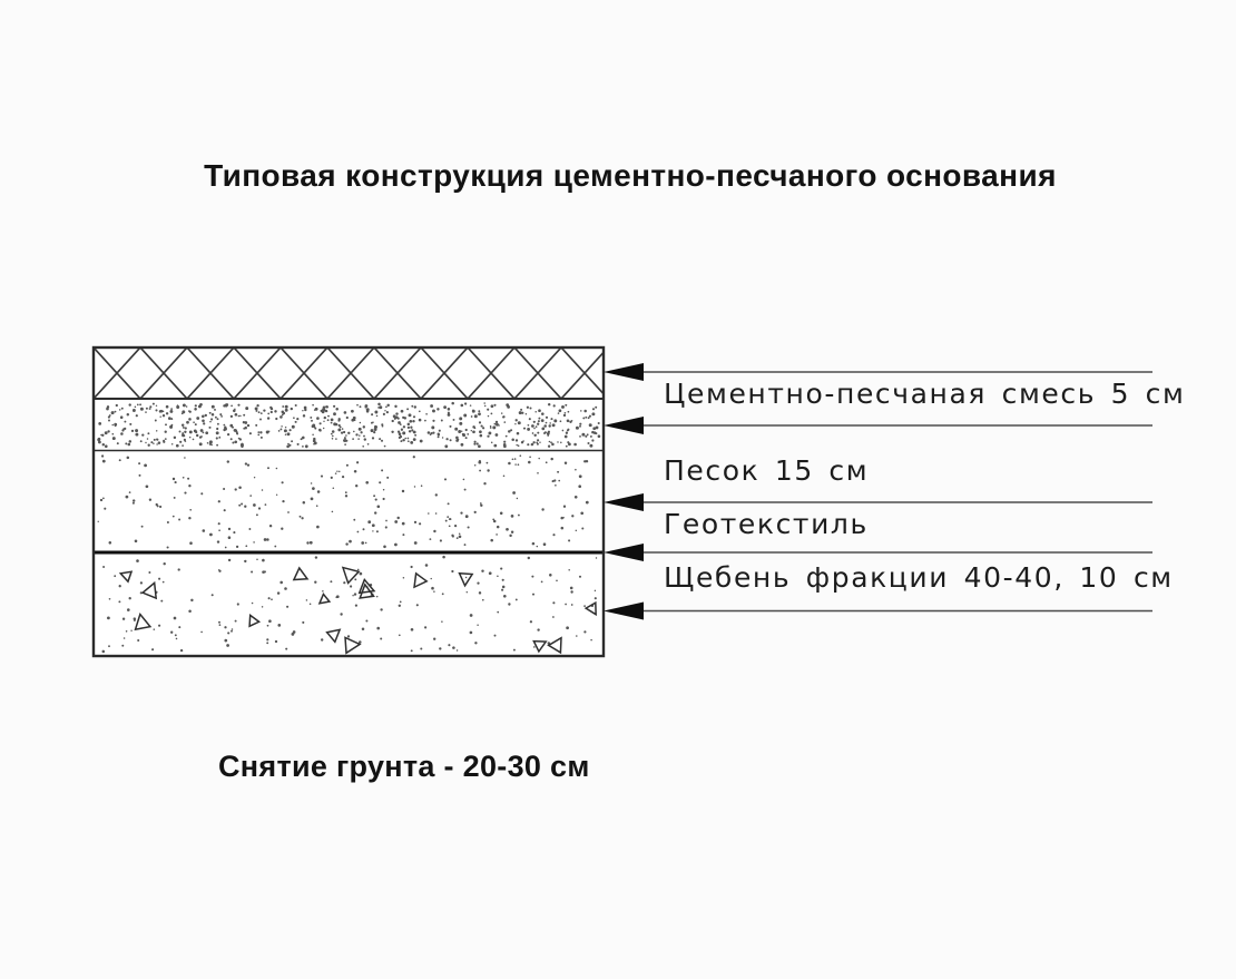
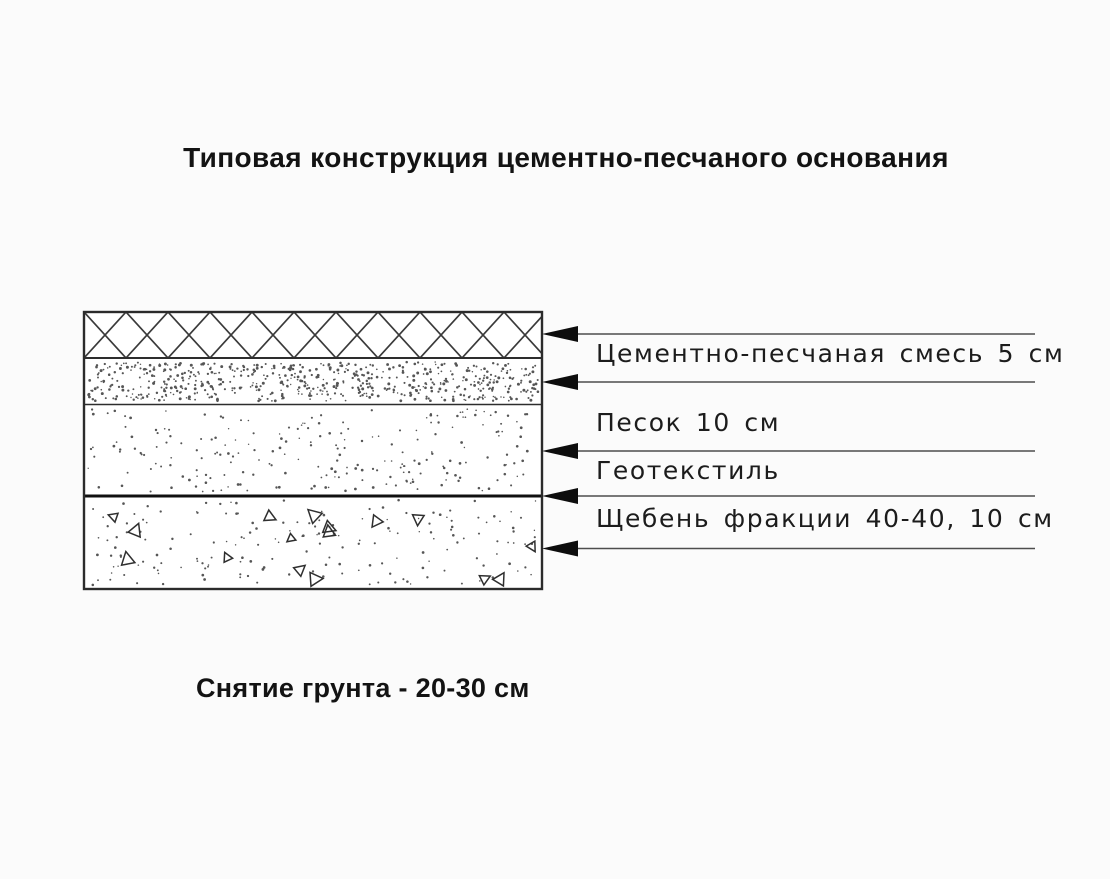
  Типовая конструкция цементно-песчаного основания
  Цементно-песчаная смесь 5 см
- Песок 15 см
+ Песок 10 см
  Геотекстиль
  Щебень фракции 40-40, 10 см
  Снятие грунта - 20-30 см
